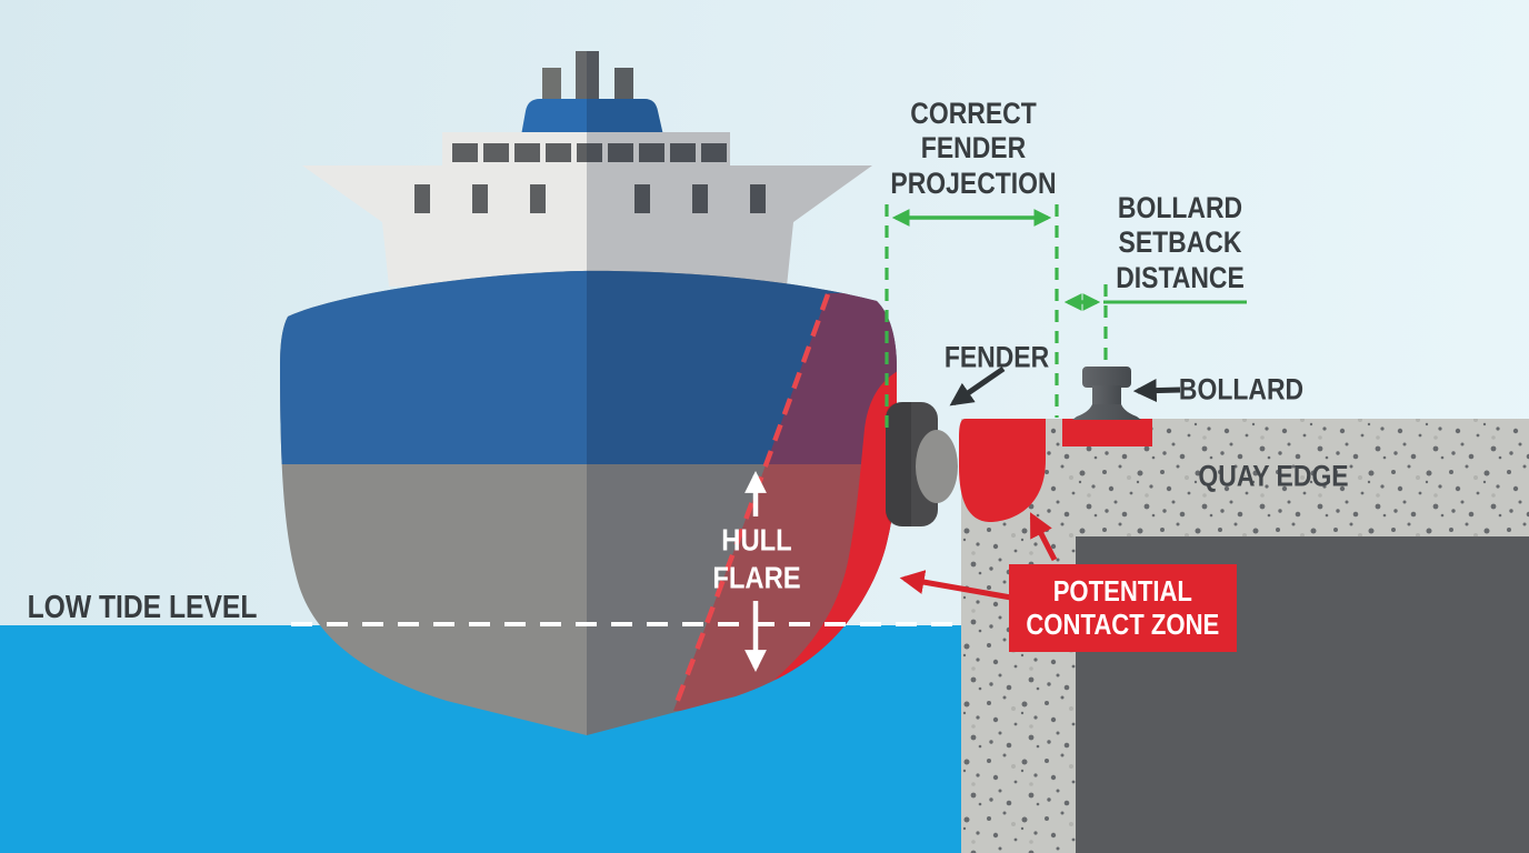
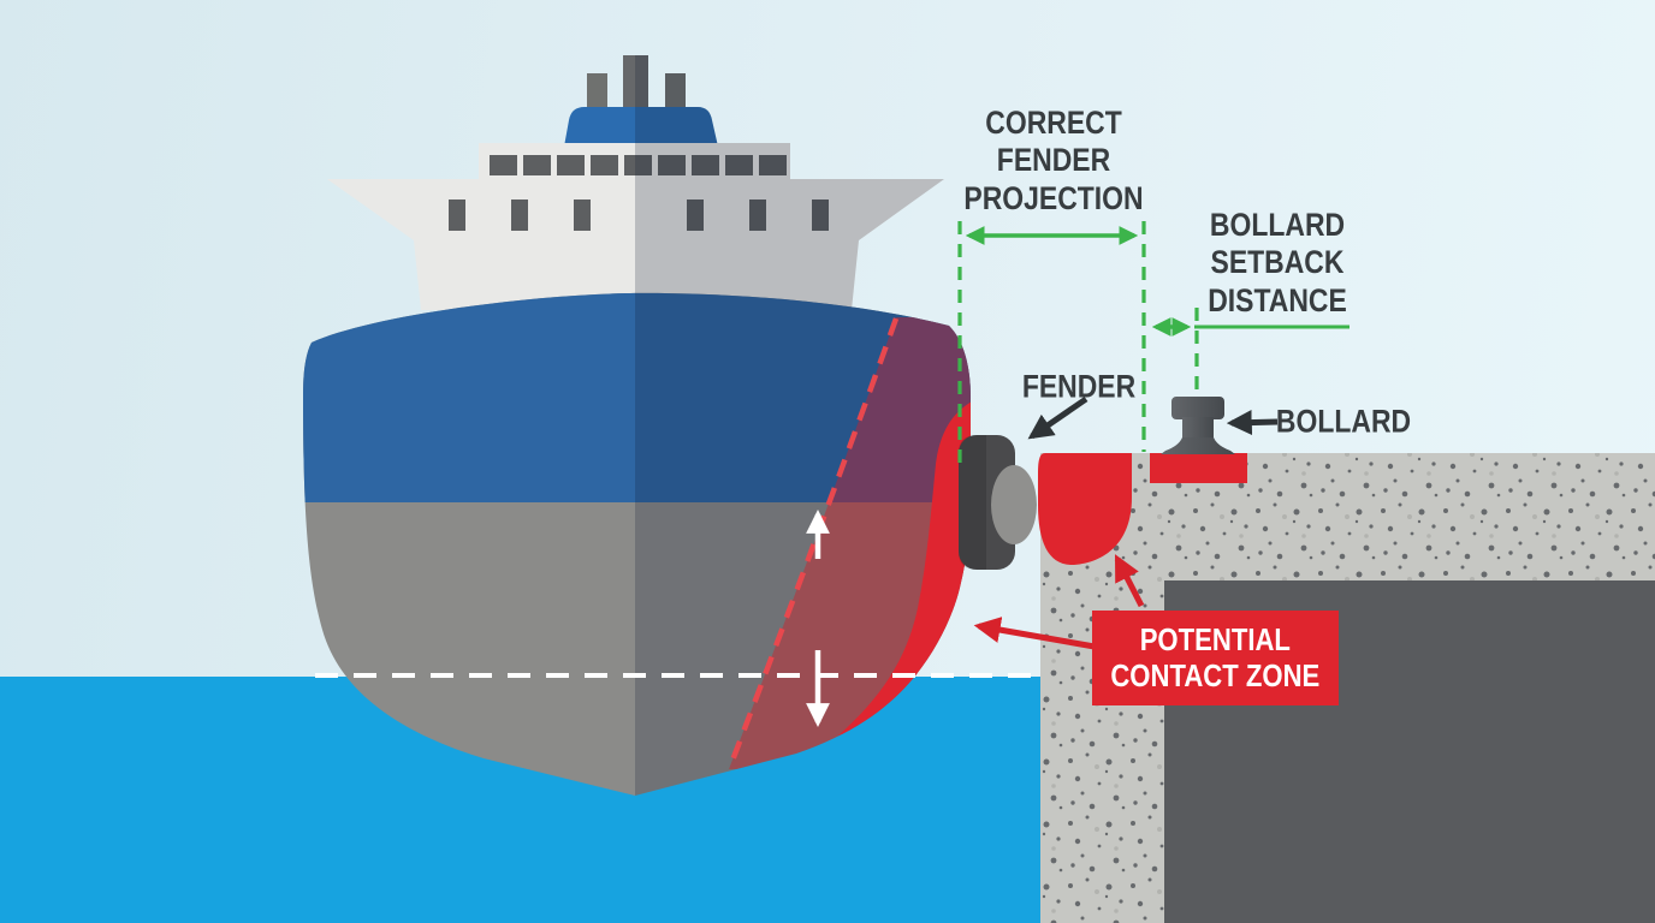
  CORRECT
  FENDER
  PROJECTION
  BOLLARD
  SETBACK
  DISTANCE
  FENDER
  BOLLARD
- HULL
- FLARE
- QUAY EDGE
- LOW TIDE LEVEL
  POTENTIAL
  CONTACT ZONE
